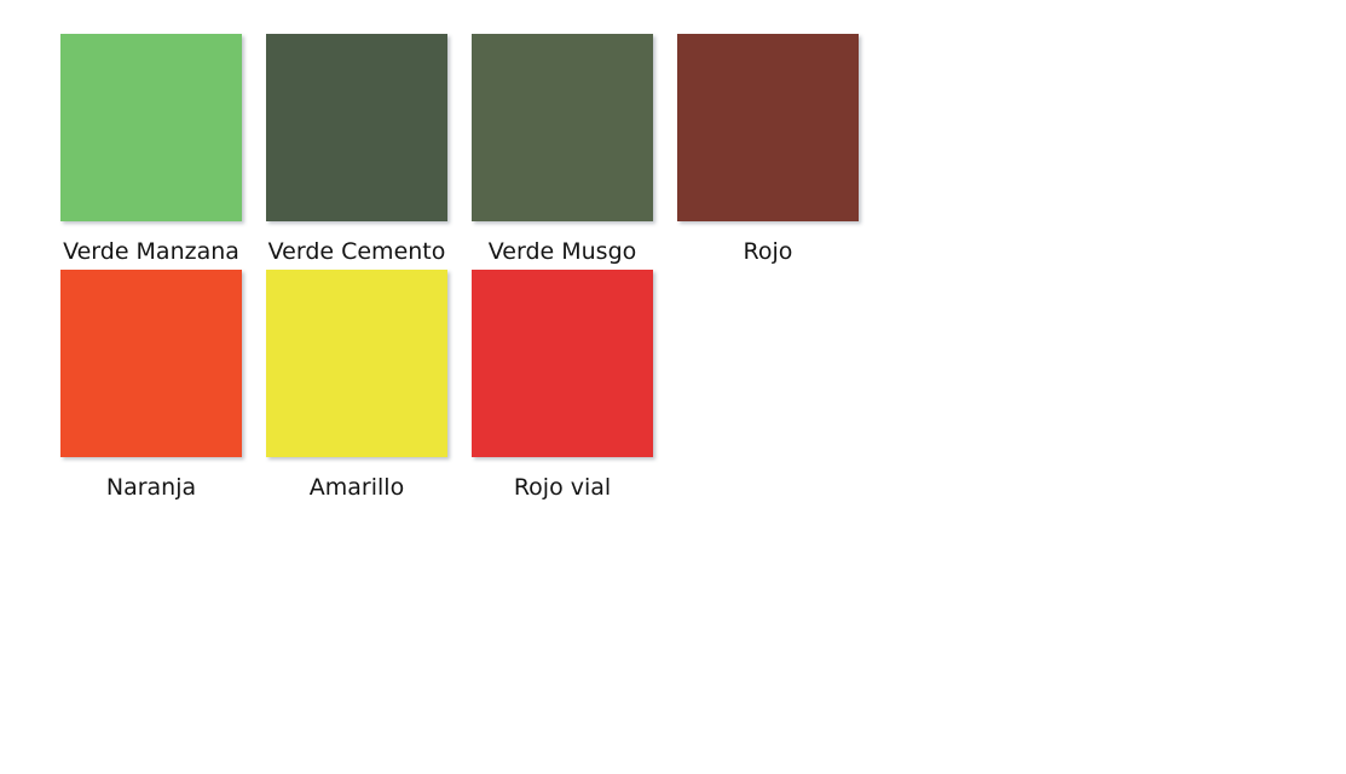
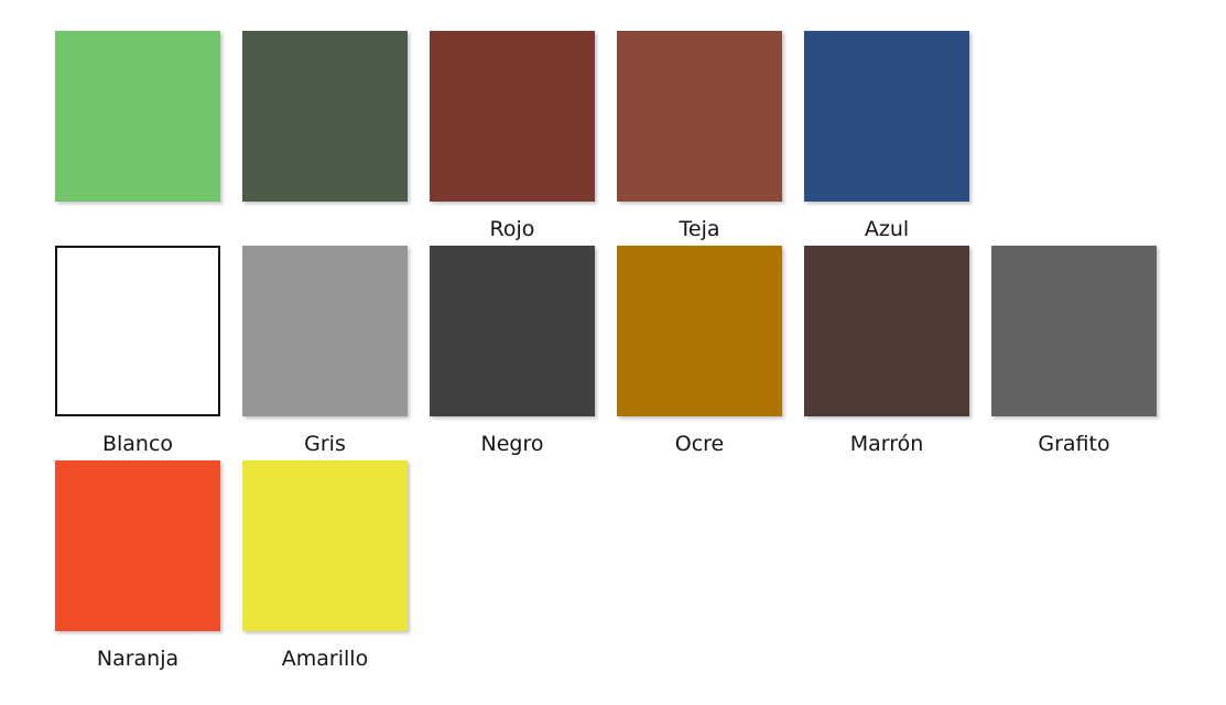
- Verde Manzana
- Verde Cemento
- Verde Musgo
  Rojo
+ Teja
+ Azul
+ Blanco
+ Gris
+ Negro
+ Ocre
+ Marrón
+ Grafito
  Naranja
  Amarillo
- Rojo vial
